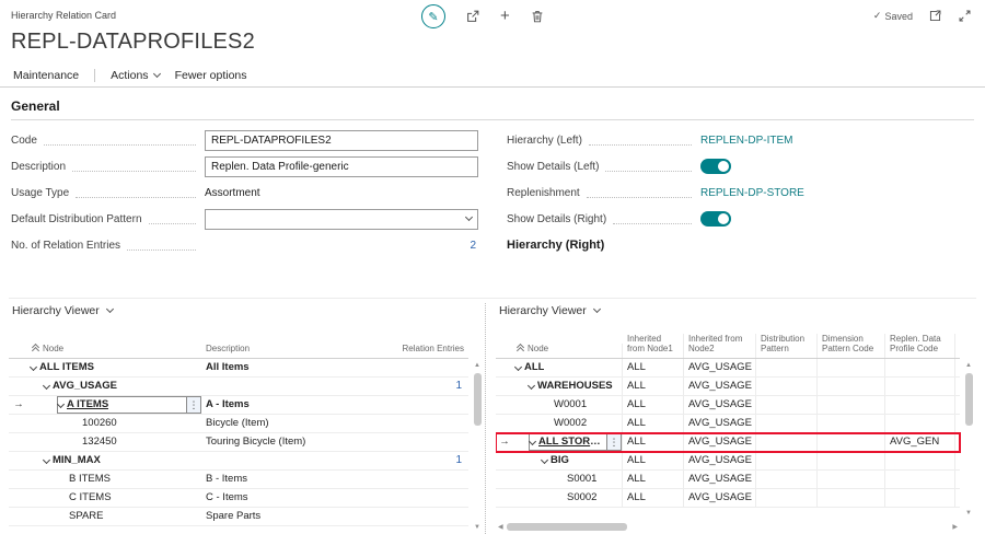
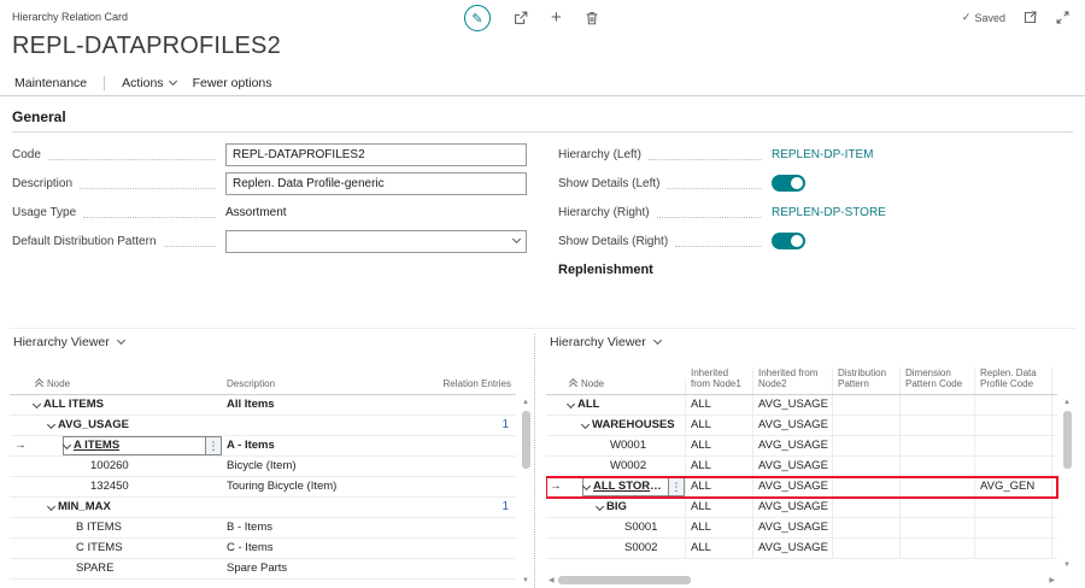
  Hierarchy Relation Card
  ✎
  +
  ✓
  Saved
  REPL-DATAPROFILES2
  Maintenance
  Actions
  Fewer options
  General
  Code
  REPL-DATAPROFILES2
  Description
  Replen. Data Profile-generic
  Usage Type
  Assortment
  Default Distribution Pattern
- No. of Relation Entries
- 2
  Hierarchy (Left)
  REPLEN-DP-ITEM
  Show Details (Left)
- Replenishment
+ Hierarchy (Right)
  REPLEN-DP-STORE
  Show Details (Right)
- Hierarchy (Right)
+ Replenishment
  Hierarchy Viewer
  Node
  Description
  Relation Entries
  ALL ITEMS
  All Items
  AVG_USAGE
  1
  →
  A ITEMS
  ⋮
  A - Items
  100260
  Bicycle (Item)
  132450
  Touring Bicycle (Item)
  MIN_MAX
  1
  B ITEMS
  B - Items
  C ITEMS
  C - Items
  SPARE
  Spare Parts
  Hierarchy Viewer
  Node
  Inherited from Node1
  Inherited from Node2
  Distribution Pattern
  Dimension Pattern Code
  Replen. Data Profile Code
  ALL
  ALL
  AVG_USAGE
  WAREHOUSES
  ALL
  AVG_USAGE
  W0001
  ALL
  AVG_USAGE
  W0002
  ALL
  AVG_USAGE
  →
  ALL STORES
  ⋮
  ALL
  AVG_USAGE
  AVG_GEN
  BIG
  ALL
  AVG_USAGE
  S0001
  ALL
  AVG_USAGE
  S0002
  ALL
  AVG_USAGE
